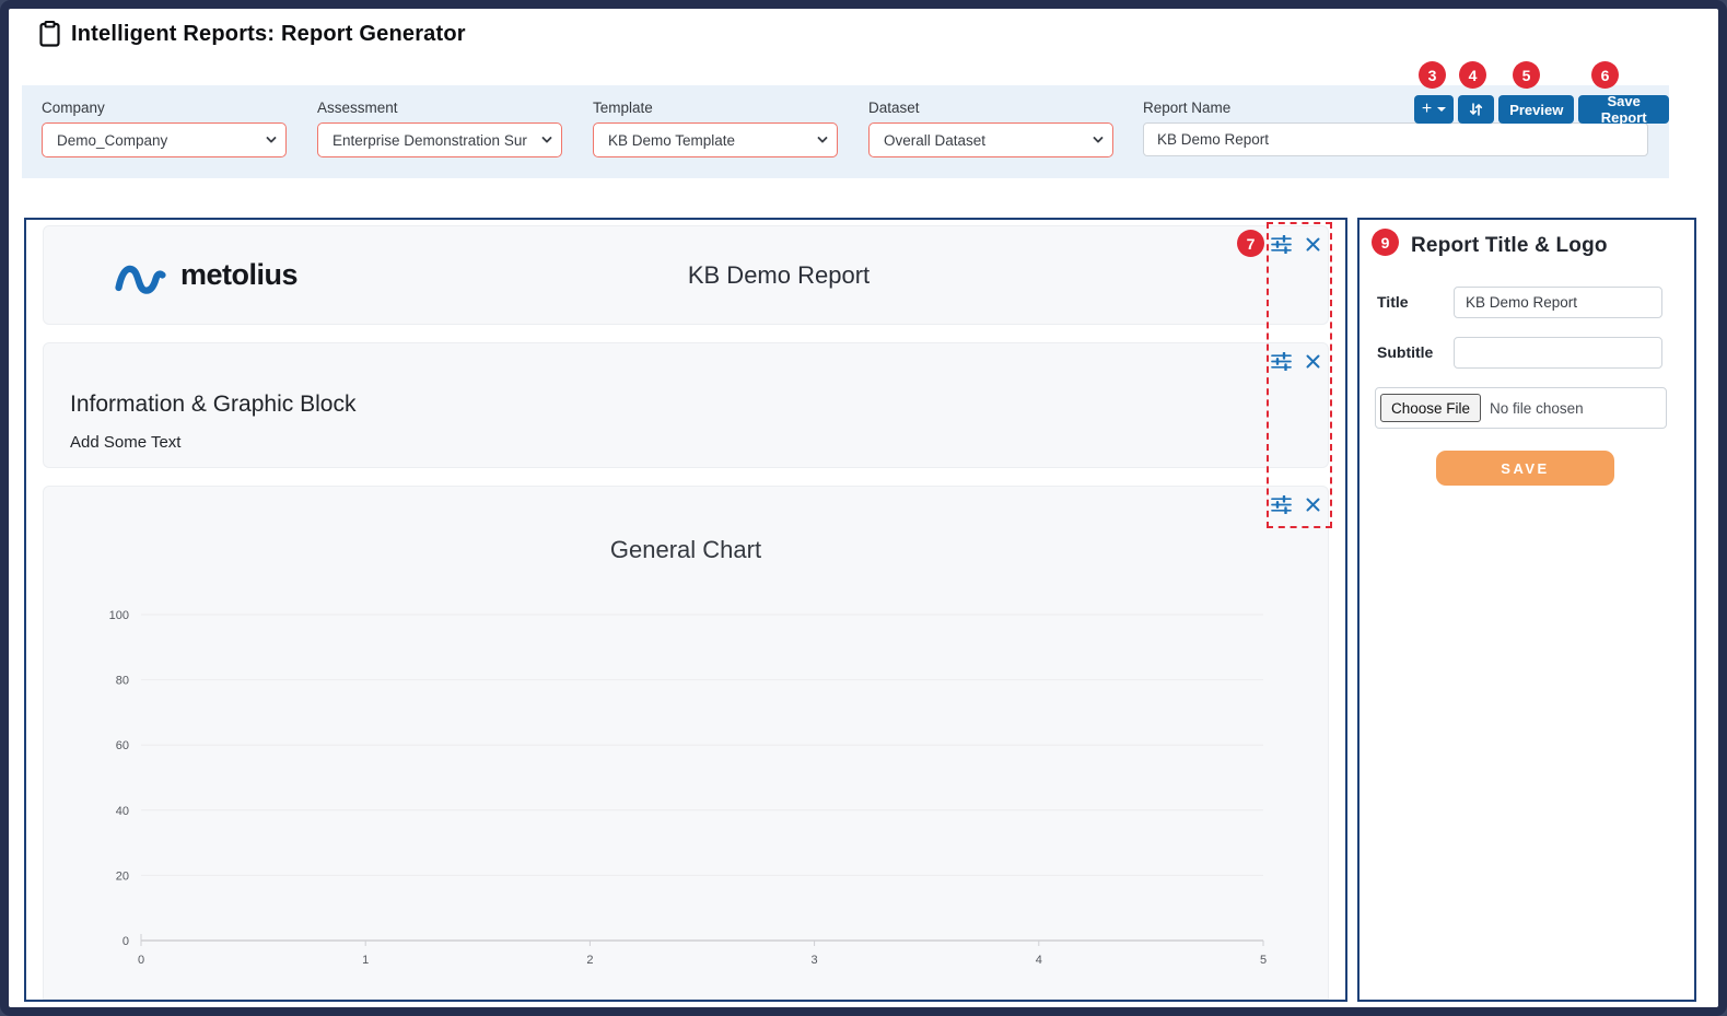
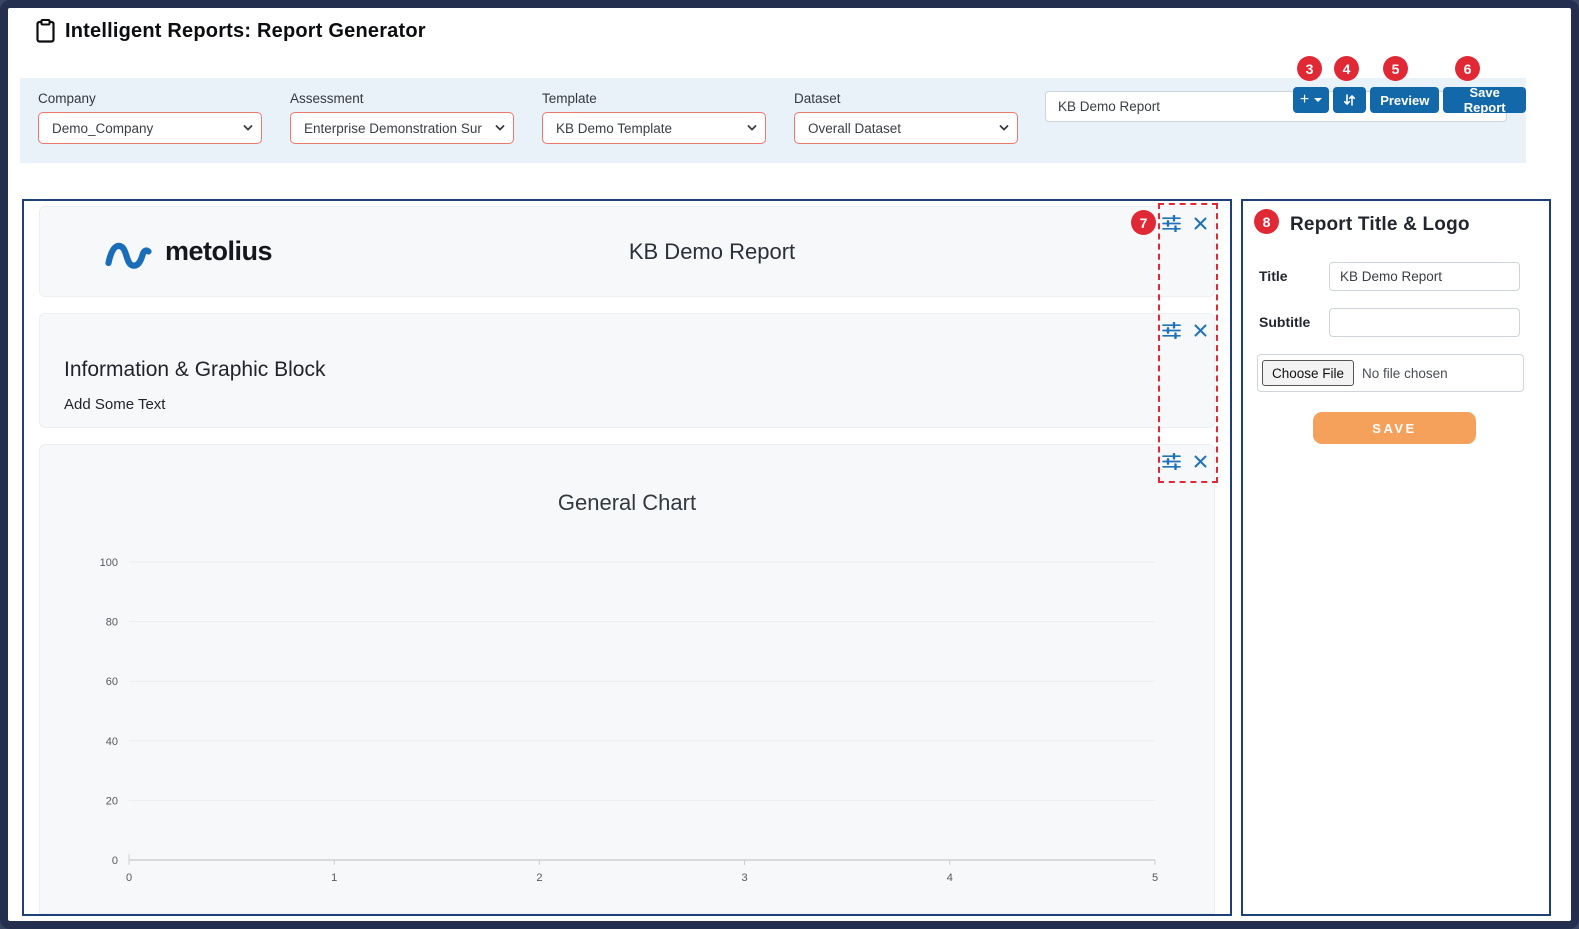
  Intelligent Reports: Report Generator
  Company
  Demo_Company
  Assessment
  Enterprise Demonstration Sur
  Template
  KB Demo Template
  Dataset
  Overall Dataset
- Report Name
  KB Demo Report
  +
  Preview
  Save Report
  3
  4
  5
  6
  metolius
  KB Demo Report
  Information & Graphic Block
  Add Some Text
  General Chart
  0
  20
  40
  60
  80
  100
  0
  1
  2
  3
  4
  5
  7
- 9
+ 8
  Report Title & Logo
  Title
  KB Demo Report
  Subtitle
  Choose File
  No file chosen
  SAVE
